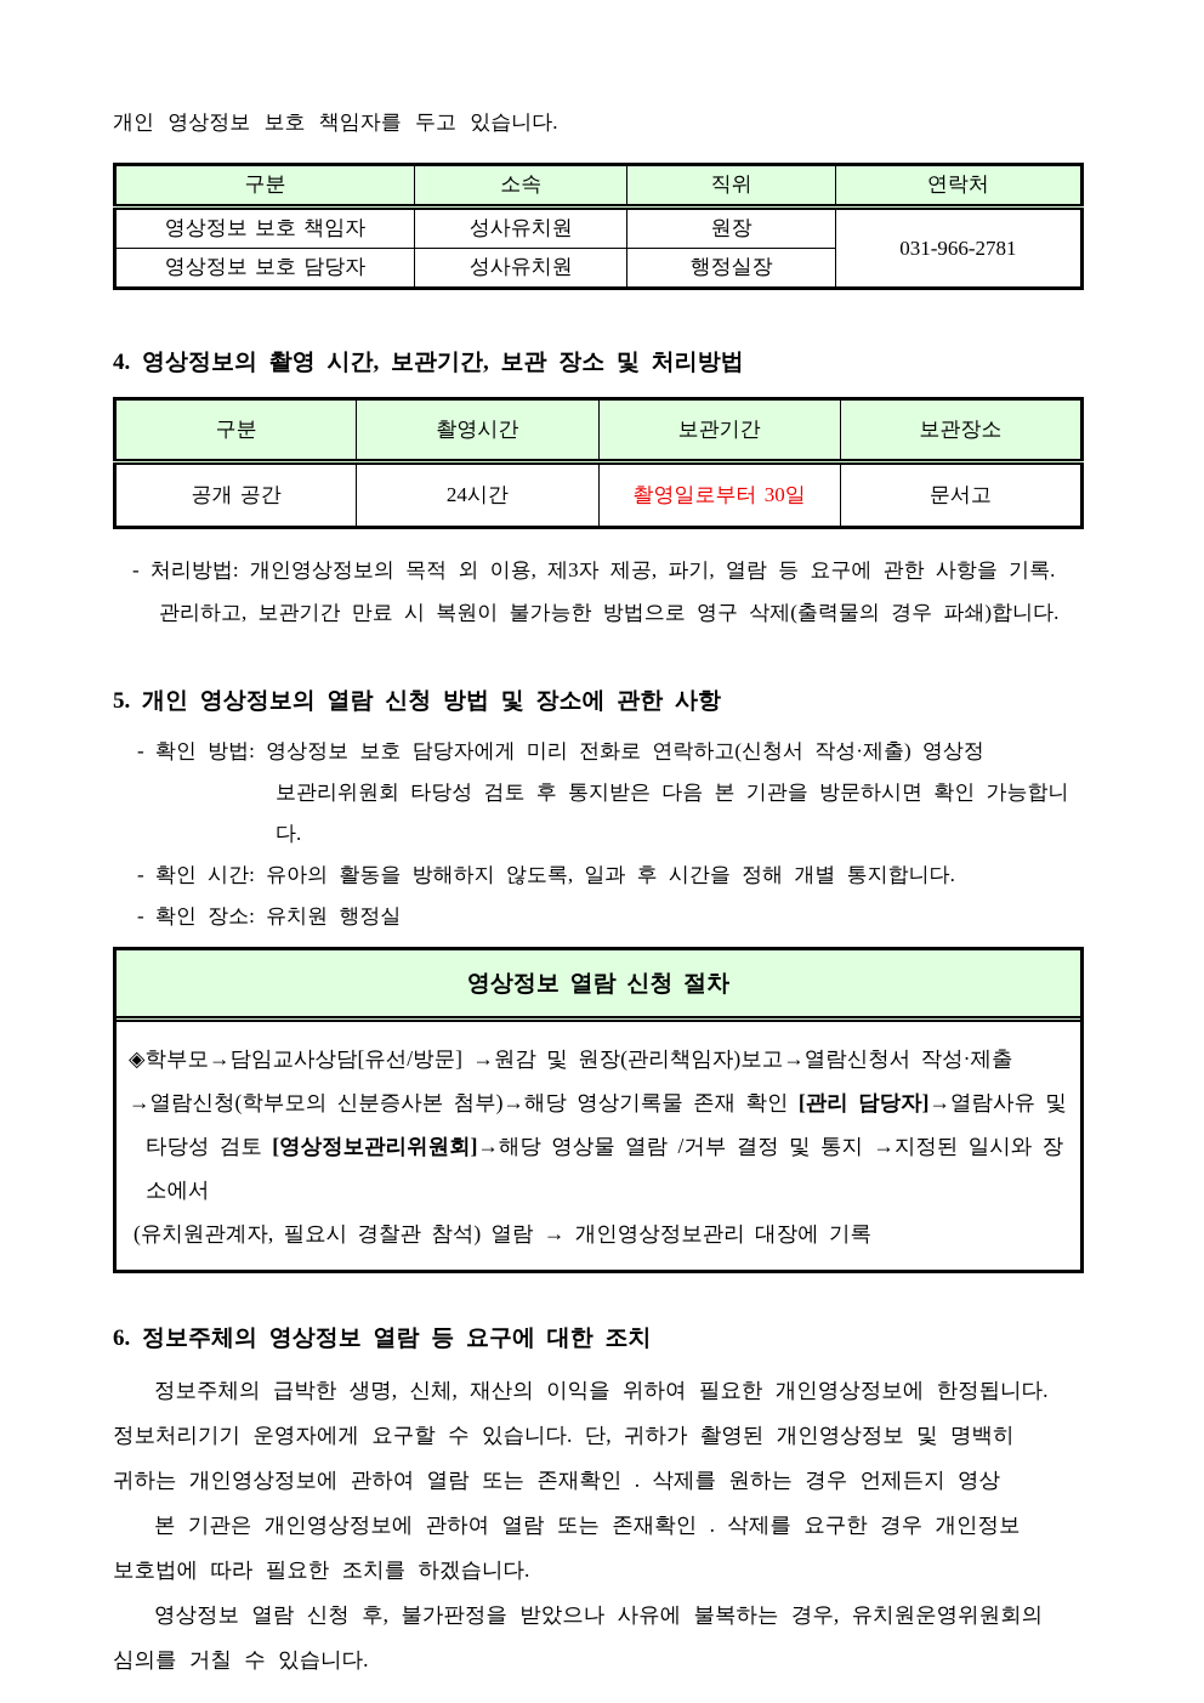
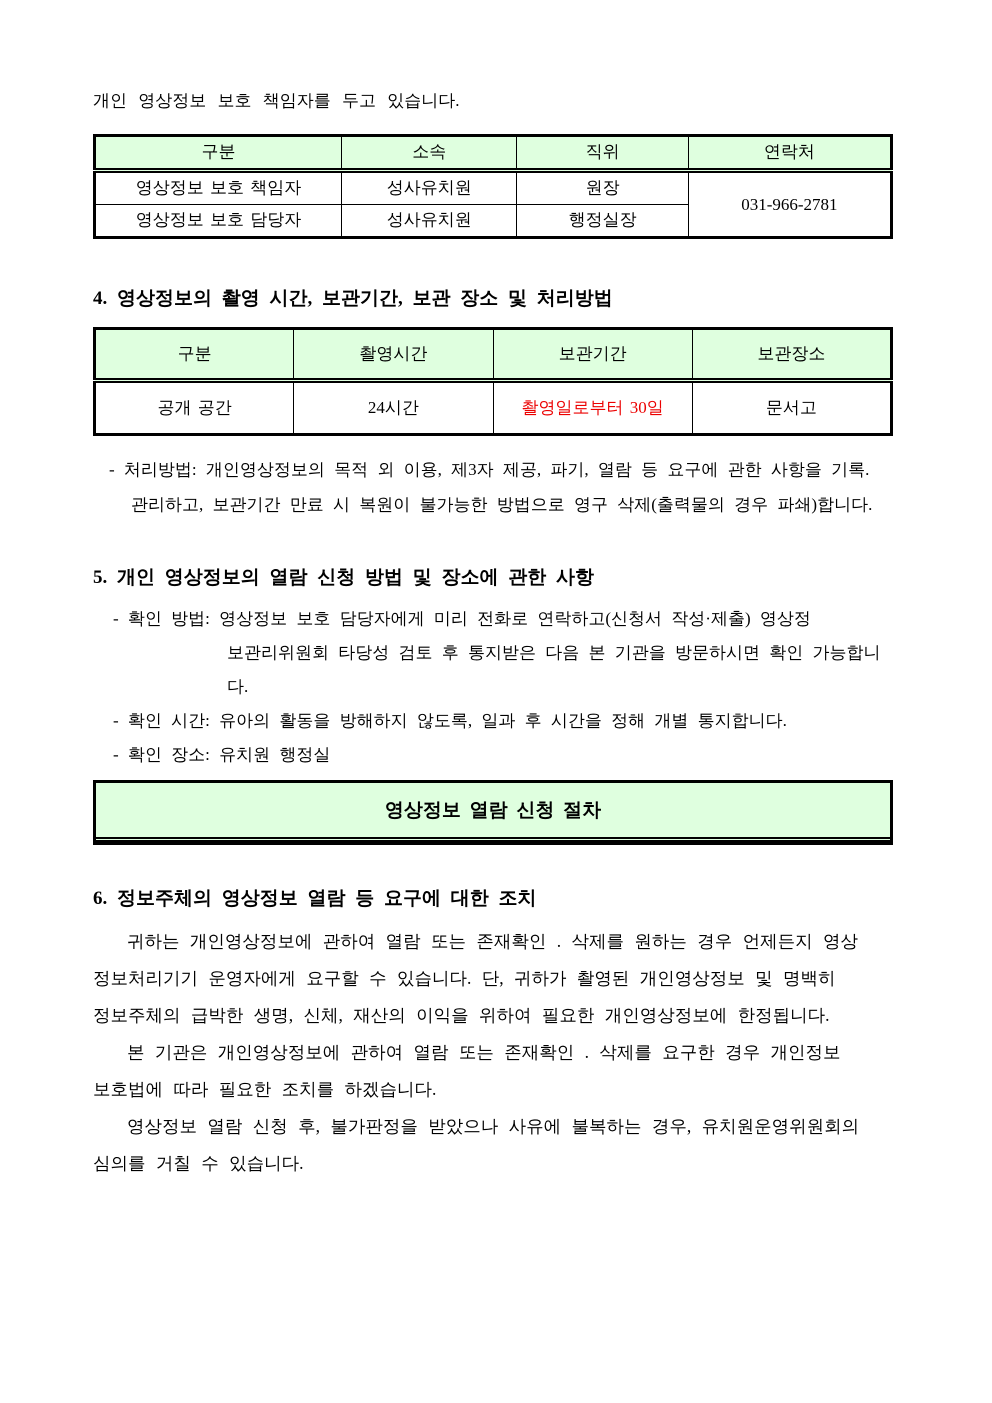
  개인 영상정보 보호 책임자를 두고 있습니다.
  구분	소속	직위	연락처
  영상정보 보호 책임자	성사유치원	원장	031-966-2781
  영상정보 보호 담당자	성사유치원	행정실장
  4. 영상정보의 촬영 시간, 보관기간, 보관 장소 및 처리방법
  구분	촬영시간	보관기간	보관장소
  공개 공간	24시간	촬영일로부터 30일	문서고
  - 처리방법: 개인영상정보의 목적 외 이용, 제3자 제공, 파기, 열람 등 요구에 관한 사항을 기록.
  관리하고, 보관기간 만료 시 복원이 불가능한 방법으로 영구 삭제(출력물의 경우 파쇄)합니다.
  5. 개인 영상정보의 열람 신청 방법 및 장소에 관한 사항
  - 확인 방법: 영상정보 보호 담당자에게 미리 전화로 연락하고(신청서 작성·제출) 영상정
  보관리위원회 타당성 검토 후 통지받은 다음 본 기관을 방문하시면 확인 가능합니
  다.
  - 확인 시간: 유아의 활동을 방해하지 않도록, 일과 후 시간을 정해 개별 통지합니다.
  - 확인 장소: 유치원 행정실
  영상정보 열람 신청 절차
- ◈학부모→담임교사상담[유선/방문] →원감 및 원장(관리책임자)보고→열람신청서 작성·제출
- →열람신청(학부모의 신분증사본 첨부)→해당 영상기록물 존재 확인 [관리 담당자]→열람사유 및
- 타당성 검토 [영상정보관리위원회]→해당 영상물 열람 /거부 결정 및 통지 →지정된 일시와 장소에서
- (유치원관계자, 필요시 경찰관 참석) 열람 → 개인영상정보관리 대장에 기록
  6. 정보주체의 영상정보 열람 등 요구에 대한 조치
- 정보주체의 급박한 생명, 신체, 재산의 이익을 위하여 필요한 개인영상정보에 한정됩니다.
+ 귀하는 개인영상정보에 관하여 열람 또는 존재확인 . 삭제를 원하는 경우 언제든지 영상
  정보처리기기 운영자에게 요구할 수 있습니다. 단, 귀하가 촬영된 개인영상정보 및 명백히
- 귀하는 개인영상정보에 관하여 열람 또는 존재확인 . 삭제를 원하는 경우 언제든지 영상
+ 정보주체의 급박한 생명, 신체, 재산의 이익을 위하여 필요한 개인영상정보에 한정됩니다.
  본 기관은 개인영상정보에 관하여 열람 또는 존재확인 . 삭제를 요구한 경우 개인정보
  보호법에 따라 필요한 조치를 하겠습니다.
  영상정보 열람 신청 후, 불가판정을 받았으나 사유에 불복하는 경우, 유치원운영위원회의
  심의를 거칠 수 있습니다.
